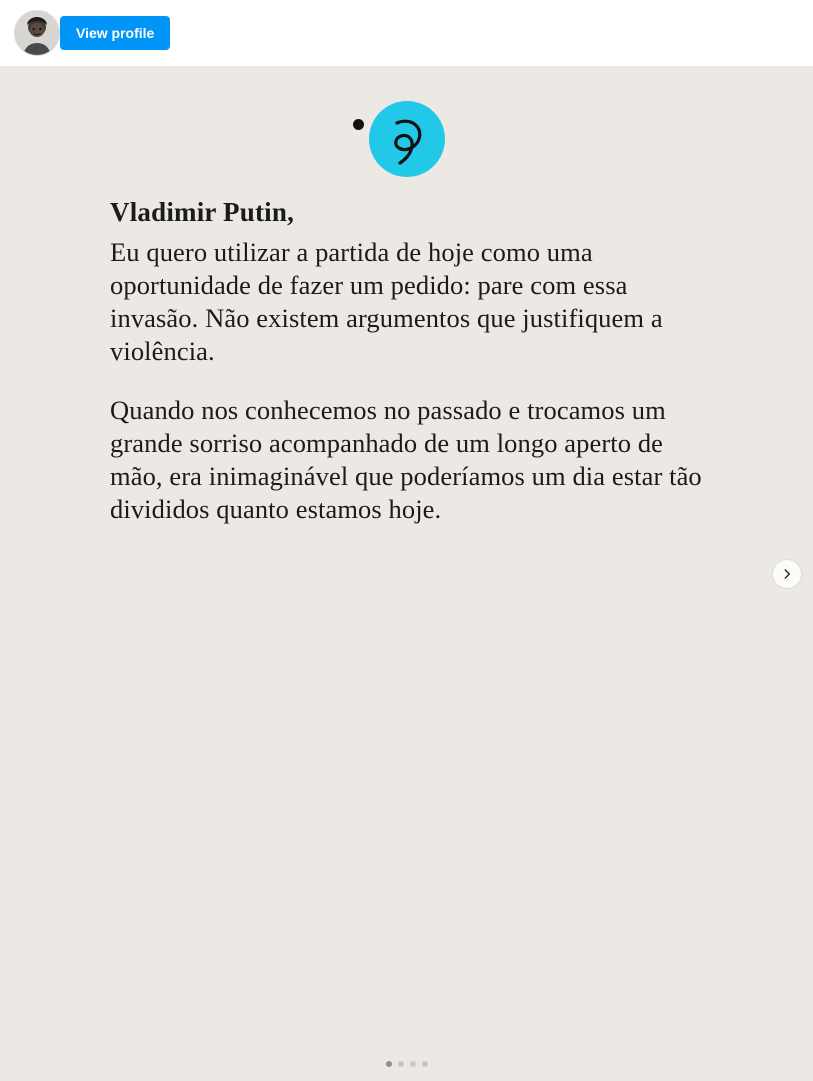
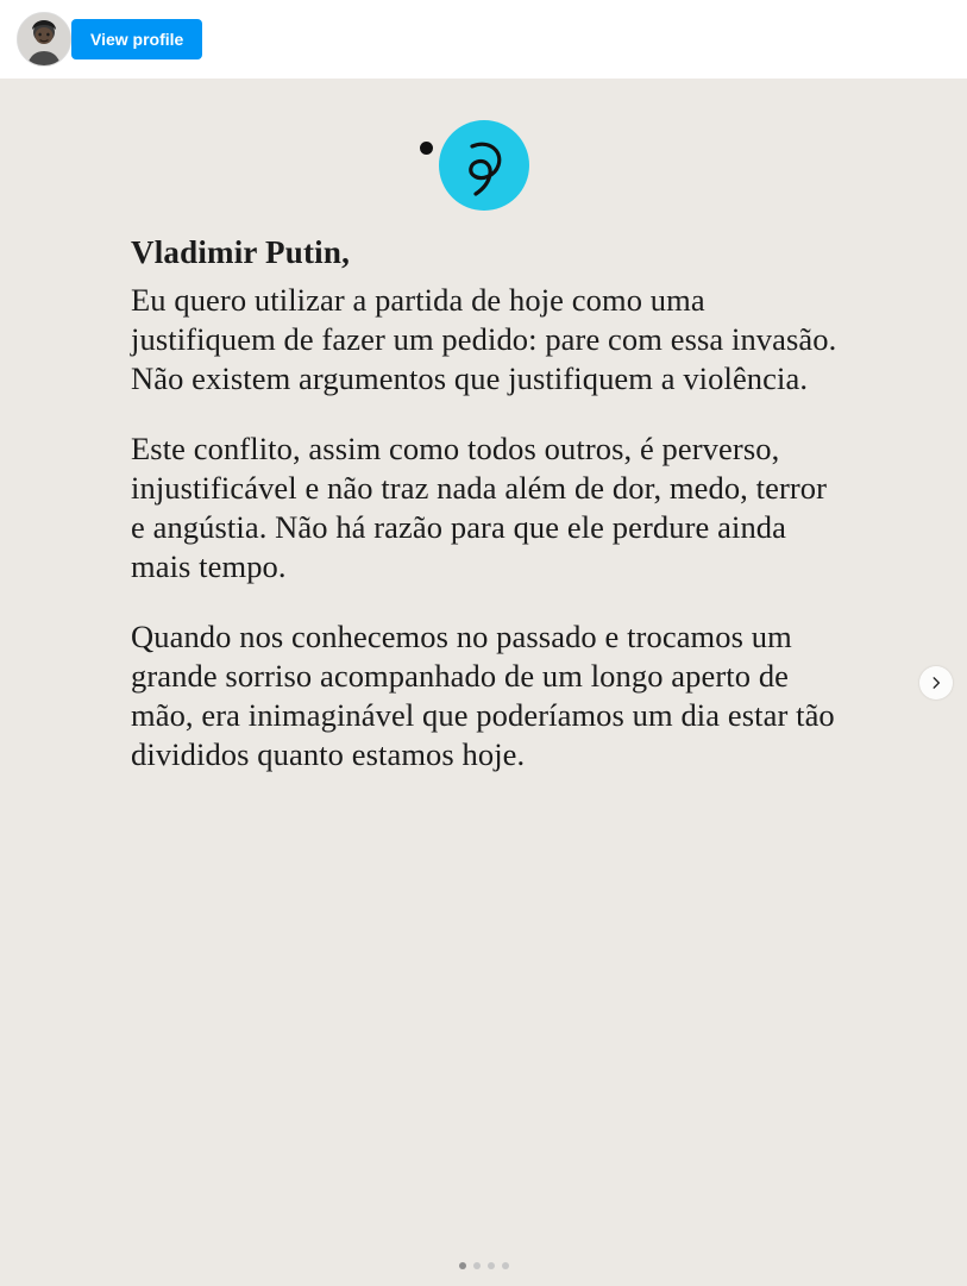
  View profile
  Vladimir Putin,
- Eu quero utilizar a partida de hoje como uma oportunidade de fazer um pedido: pare com essa invasão. Não existem argumentos que justifiquem a violência.
+ Eu quero utilizar a partida de hoje como uma justifiquem de fazer um pedido: pare com essa invasão. Não existem argumentos que justifiquem a violência.
+ Este conflito, assim como todos outros, é perverso, injustificável e não traz nada além de dor, medo, terror e angústia. Não há razão para que ele perdure ainda mais tempo.
  Quando nos conhecemos no passado e trocamos um grande sorriso acompanhado de um longo aperto de mão, era inimaginável que poderíamos um dia estar tão divididos quanto estamos hoje.
